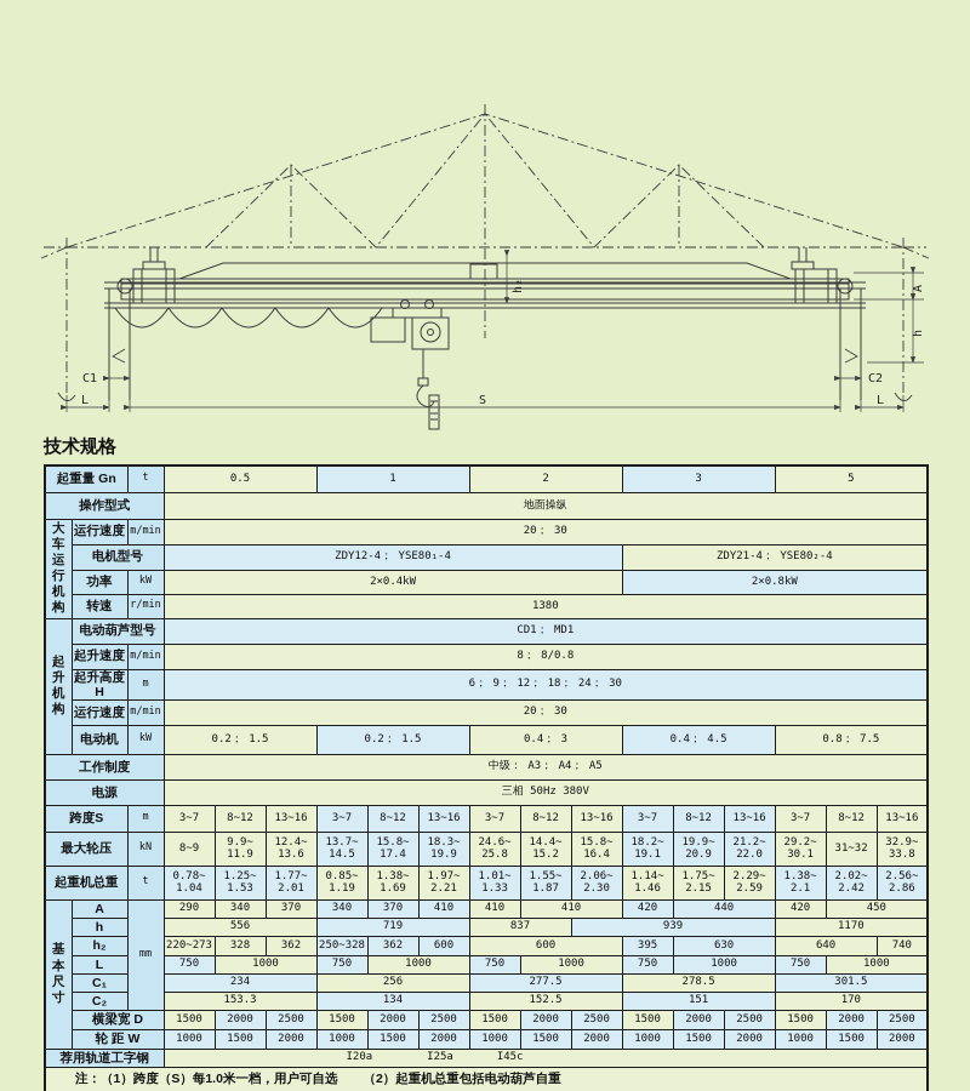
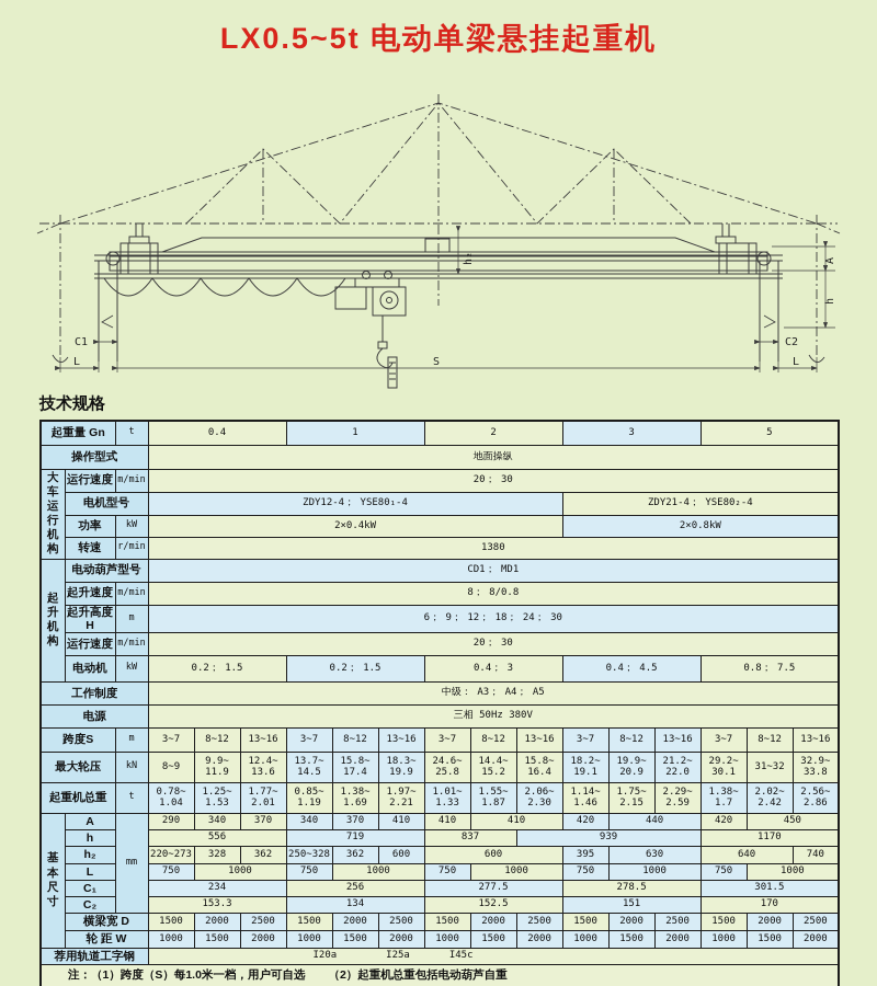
+ LX0.5~5t 电动单梁悬挂起重机
  C1
  C2
  L
  S
  L
  技术规格
- 起重量 Gn	t	0.5	1	2	3	5
+ 起重量 Gn	t	0.4	1	2	3	5
  操作型式	地面操纵
  大车 运行 机构	运行速度	m/min	20； 30
  电机型号	ZDY12-4； YSE80₁-4	ZDY21-4； YSE80₂-4
  功率	kW	2×0.4kW	2×0.8kW
  转速	r/min	1380
  起升 机构	电动葫芦型号	CD1； MD1
  起升速度	m/min	8； 8/0.8
  起升高度H	m	6； 9； 12； 18； 24； 30
  运行速度	m/min	20； 30
  电动机	kW	0.2； 1.5	0.2； 1.5	0.4； 3	0.4； 4.5	0.8； 7.5
  工作制度	中级： A3； A4； A5
  电源	三相 50Hz 380V
  跨度S	m	3~7	8~12	13~16	3~7	8~12	13~16	3~7	8~12	13~16	3~7	8~12	13~16	3~7	8~12	13~16
  最大轮压	kN	8~9	9.9~ 11.9	12.4~ 13.6	13.7~ 14.5	15.8~ 17.4	18.3~ 19.9	24.6~ 25.8	14.4~ 15.2	15.8~ 16.4	18.2~ 19.1	19.9~ 20.9	21.2~ 22.0	29.2~ 30.1	31~32	32.9~ 33.8
- 起重机总重	t	0.78~ 1.04	1.25~ 1.53	1.77~ 2.01	0.85~ 1.19	1.38~ 1.69	1.97~ 2.21	1.01~ 1.33	1.55~ 1.87	2.06~ 2.30	1.14~ 1.46	1.75~ 2.15	2.29~ 2.59	1.38~ 2.1	2.02~ 2.42	2.56~ 2.86
+ 起重机总重	t	0.78~ 1.04	1.25~ 1.53	1.77~ 2.01	0.85~ 1.19	1.38~ 1.69	1.97~ 2.21	1.01~ 1.33	1.55~ 1.87	2.06~ 2.30	1.14~ 1.46	1.75~ 2.15	2.29~ 2.59	1.38~ 1.7	2.02~ 2.42	2.56~ 2.86
  基本 尺寸	A	mm	290	340	370	340	370	410	410	410	420	440	420	450
  h	556	719	837	939	1170
  h₂	220~273	328	362	250~328	362	600	600	395	630	640	740
  L	750	1000	750	1000	750	1000	750	1000	750	1000
  C₁	234	256	277.5	278.5	301.5
  C₂	153.3	134	152.5	151	170
  横梁宽 D	1500	2000	2500	1500	2000	2500	1500	2000	2500	1500	2000	2500	1500	2000	2500
  轮 距 W	1000	1500	2000	1000	1500	2000	1000	1500	2000	1000	1500	2000	1000	1500	2000
  荐用轨道工字钢	I20a I25a I45c
  注：（1）跨度（S）每1.0米一档，用户可自选 （2）起重机总重包括电动葫芦自重
